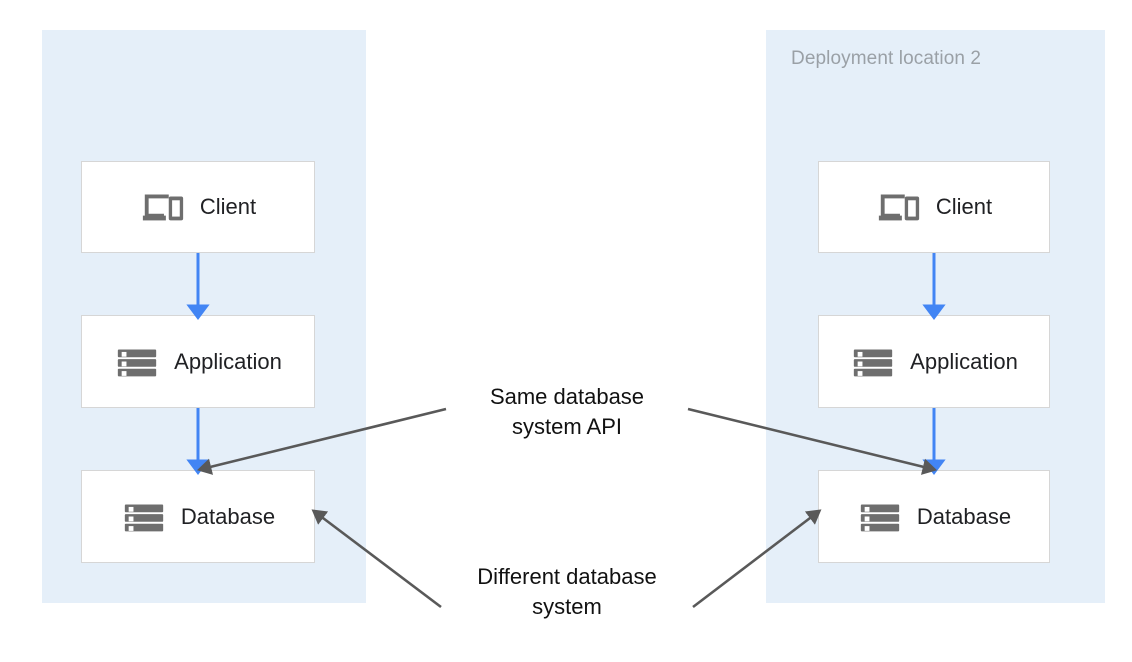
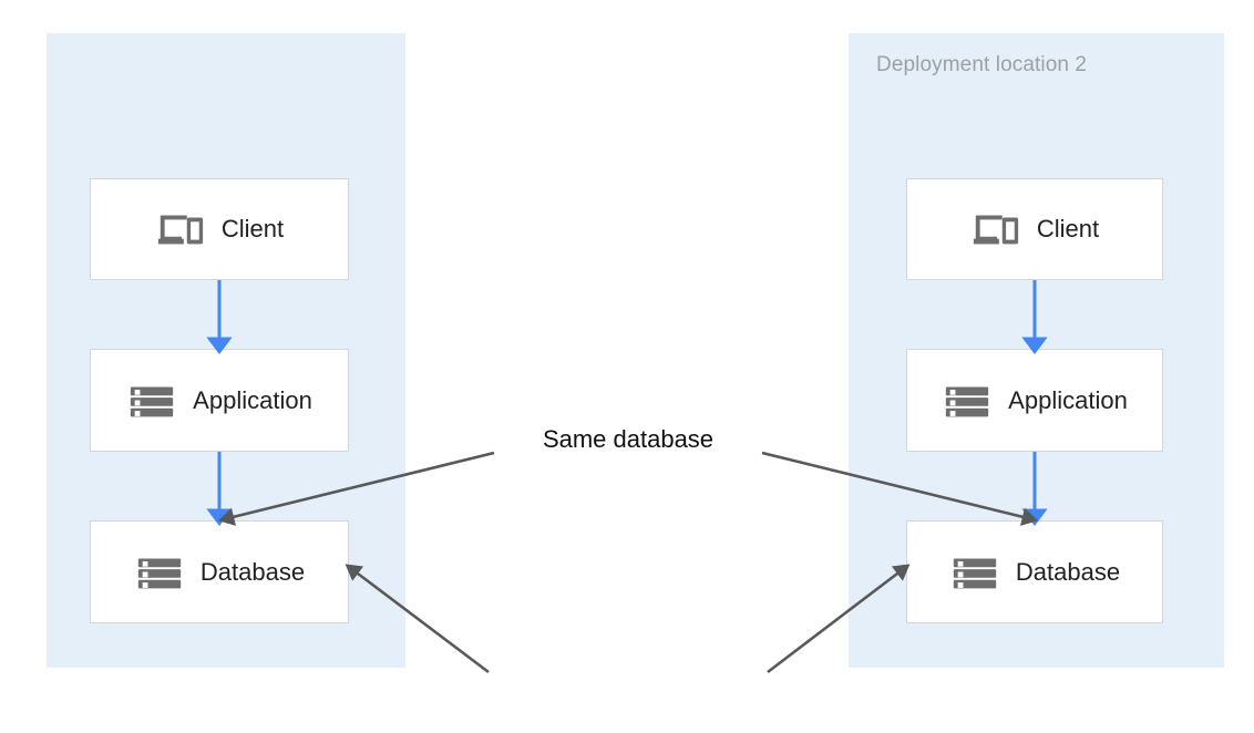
  Deployment location 2
  Client
  Application
  Database
  Client
  Application
  Database
  Same database
- system API
- Different database
- system
